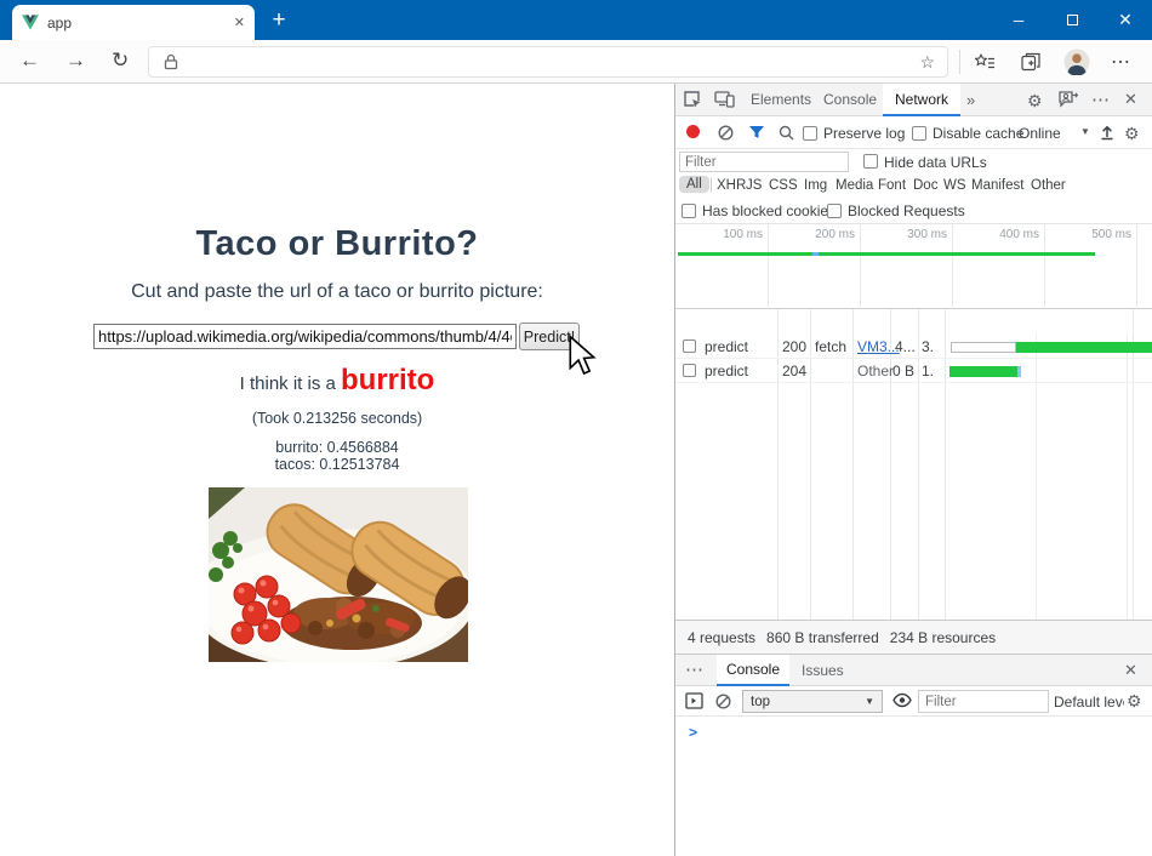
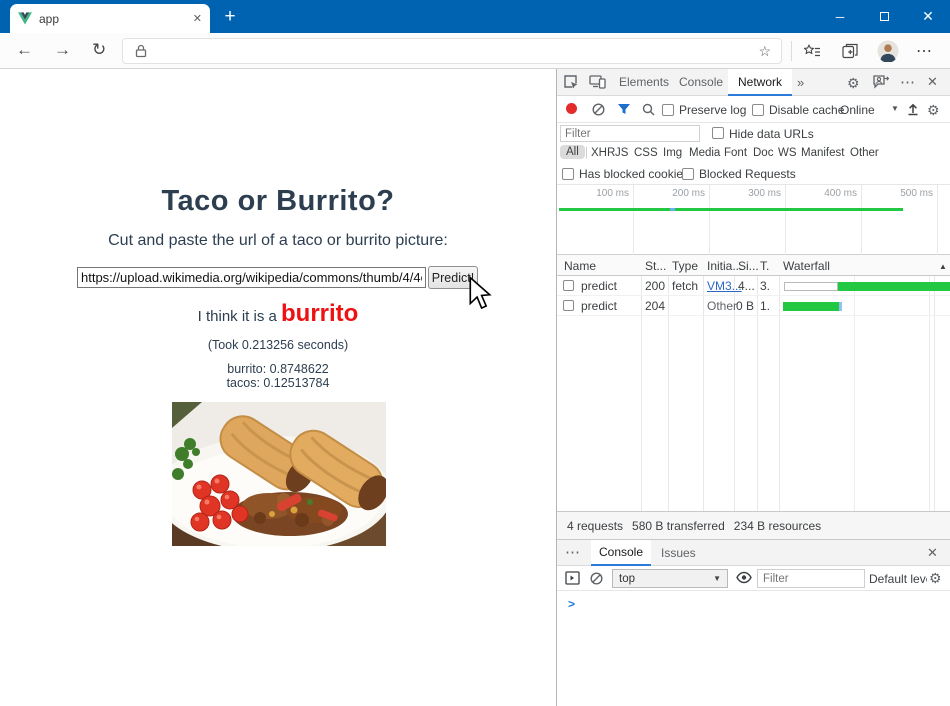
  app
  ✕
  +
  ─
  ✕
  ←
  →
  ↻
  ☆
  ⋯
  Taco or Burrito?
  Cut and paste the url of a taco or burrito picture:
  https://upload.wikimedia.org/wikipedia/commons/thumb/4/4
  Predict!
  I think it is a burrito
  (Took 0.213256 seconds)
- burrito: 0.4566884
+ burrito: 0.8748622
  tacos: 0.12513784
  Elements
  Console
  Network
  »
  ⚙
  ⋯
  ✕
  Preserve log
  Disable cache
  Online
  ▼
  ⚙
  Filter
  Hide data URLs
  All
  |
  XHR
  JS
  CSS
  Img
  Media
  Font
  Doc
  WS
  Manifest
  Other
  Has blocked cookie
  Blocked Requests
  100 ms
  200 ms
  300 ms
  400 ms
  500 ms
+ Name
+ St...
+ Type
+ Initia...
+ Si...
+ T.
+ Waterfall
+ ▲
  predict
  200
  fetch
  VM3...
  4...
  3.
  predict
  204
  Other
  0 B
  1.
  4 requests
- 860 B transferred
+ 580 B transferred
  234 B resources
  ⋯
  Console
  Issues
  ✕
  top
  ▼
  Filter
  Default lev
  ⚙
  >
